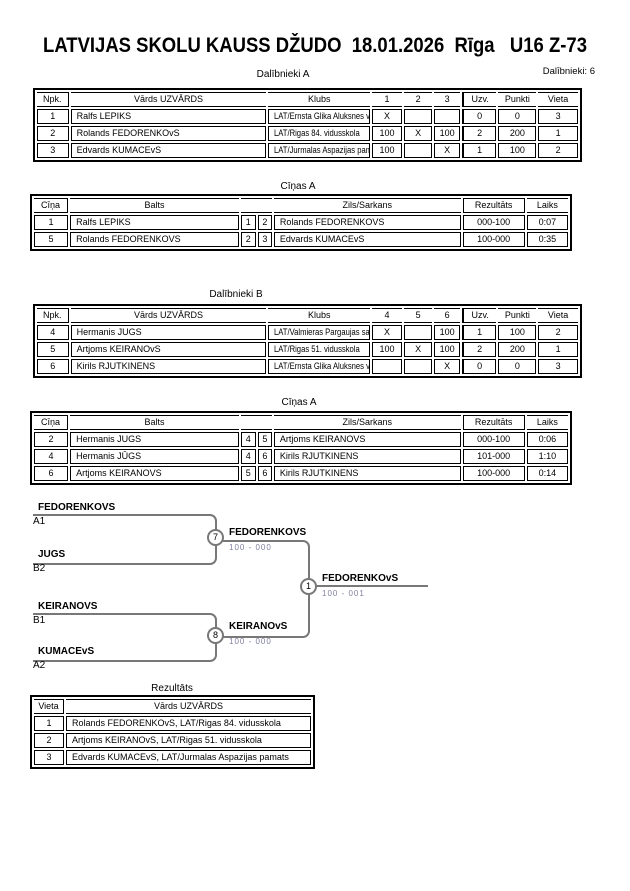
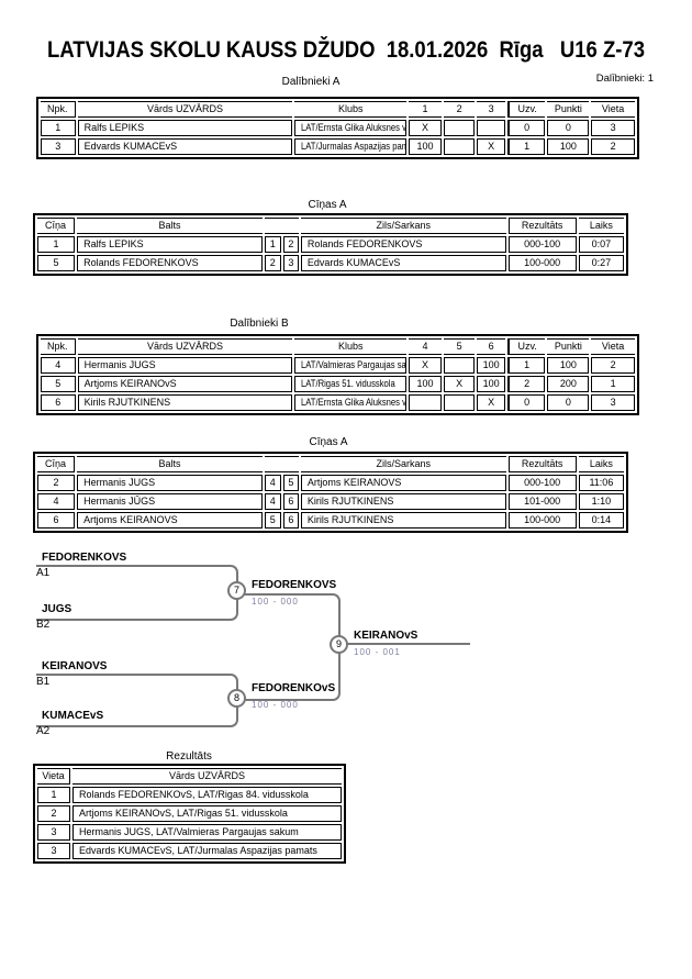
  LATVIJAS SKOLU KAUSS DŽUDO 18.01.2026 Rīga U16 Z-73
- Dalībnieki: 6
+ Dalībnieki: 1
  Dalībnieki A
  Npk.	Vārds UZVĀRDS	Klubs	1	2	3	Uzv.	Punkti	Vieta
  1	Ralfs LEPIKS	LAT/Ernsta Glika Aluksnes v	X			0	0	3
- 2	Rolands FEDORENKOvS	LAT/Rigas 84. vidusskola	100	X	100	2	200	1
  3	Edvards KUMACEvS	LAT/Jurmalas Aspazijas pam	100		X	1	100	2
  Cīņas A
  Cīņa	Balts		Zils/Sarkans	Rezultāts	Laiks
  1	Ralfs LEPIKS	1	2	Rolands FEDORENKOVS	000-100	0:07
- 5	Rolands FEDORENKOVS	2	3	Edvards KUMACEvS	100-000	0:35
+ 5	Rolands FEDORENKOVS	2	3	Edvards KUMACEvS	100-000	0:27
  Dalībnieki B
  Npk.	Vārds UZVĀRDS	Klubs	4	5	6	Uzv.	Punkti	Vieta
  4	Hermanis JUGS	LAT/Valmieras Pargaujas sa	X		100	1	100	2
  5	Artjoms KEIRANOvS	LAT/Rigas 51. vidusskola	100	X	100	2	200	1
  6	Kirils RJUTKINENS	LAT/Ernsta Glika Aluksnes v			X	0	0	3
  Cīņas A
  Cīņa	Balts		Zils/Sarkans	Rezultāts	Laiks
- 2	Hermanis JUGS	4	5	Artjoms KEIRANOVS	000-100	0:06
+ 2	Hermanis JUGS	4	5	Artjoms KEIRANOVS	000-100	11:06
  4	Hermanis JŪGS	4	6	Kirils RJUTKINENS	101-000	1:10
  6	Artjoms KEIRANOVS	5	6	Kirils RJUTKINENS	100-000	0:14
  FEDORENKOVS
  A1
  JUGS
  B2
  KEIRANOVS
  B1
  KUMACEvS
  A2
  7
  FEDORENKOVS
  100 - 000
  8
- KEIRANOvS
+ FEDORENKOvS
  100 - 000
- 1
+ 9
- FEDORENKOvS
+ KEIRANOvS
  100 - 001
  Rezultāts
  Vieta	Vārds UZVĀRDS
  1	Rolands FEDORENKOvS, LAT/Rigas 84. vidusskola
  2	Artjoms KEIRANOvS, LAT/Rigas 51. vidusskola
+ 3	Hermanis JUGS, LAT/Valmieras Pargaujas sakum
  3	Edvards KUMACEvS, LAT/Jurmalas Aspazijas pamats
